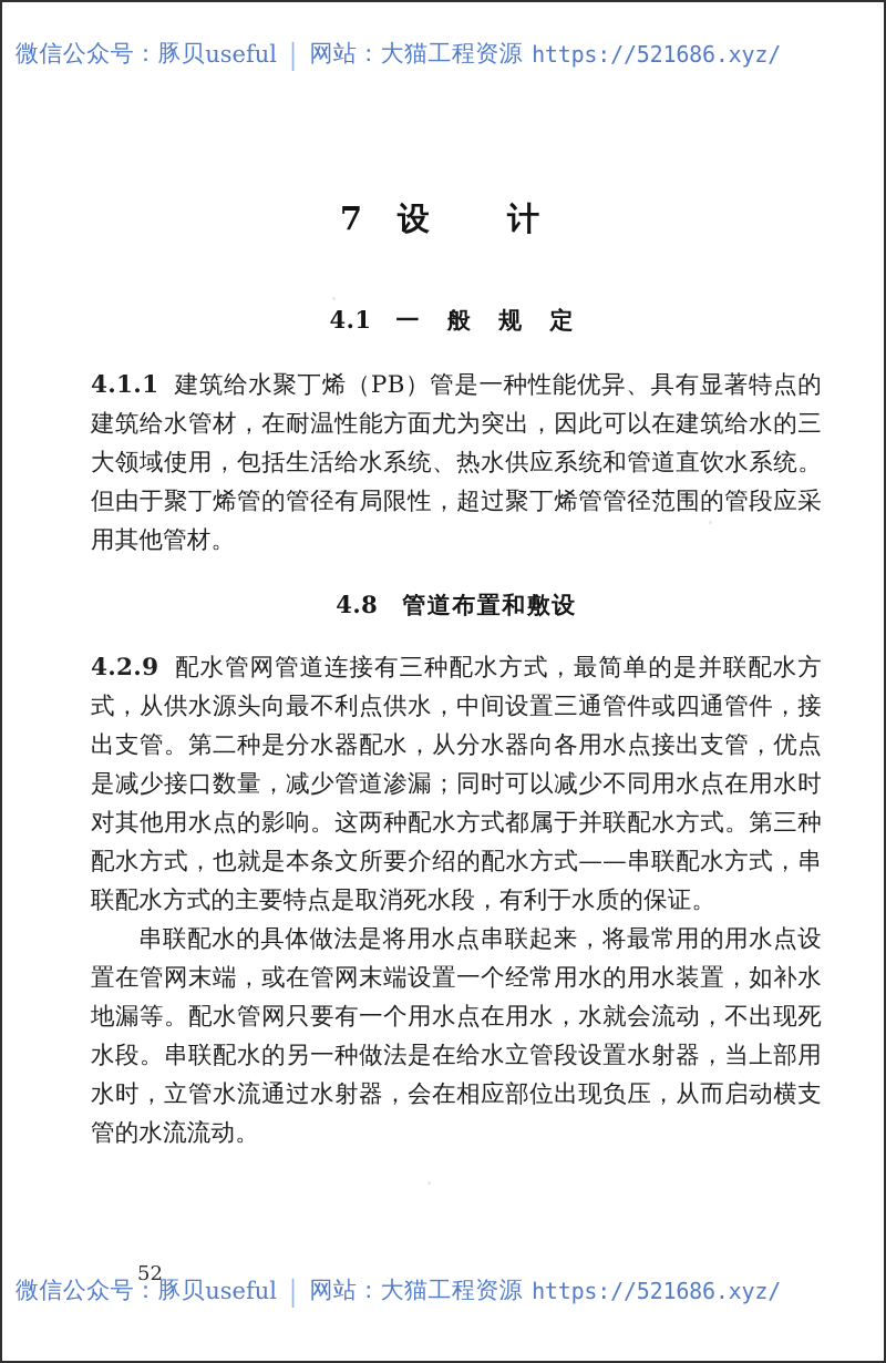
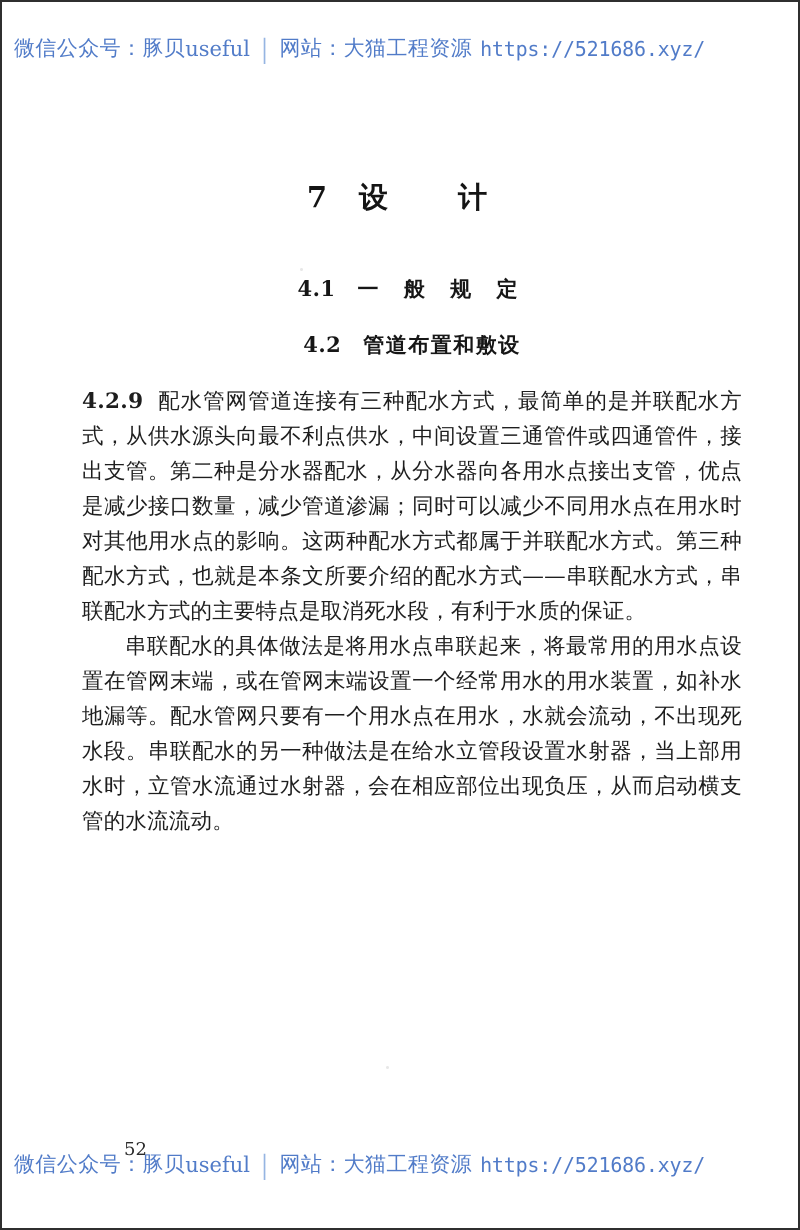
  微信公众号：
  豚贝
  useful
  |
  网站：
  大猫工程资源
  https://521686.xyz/
  7 设 计
  4.1 一 般 规 定
- 4.1.1 建筑给水聚丁烯（PB）管是一种性能优异、具有显著特点的建筑给水管材，在耐温性能方面尤为突出，因此可以在建筑给水的三大领域使用，包括生活给水系统、热水供应系统和管道直饮水系统。但由于聚丁烯管的管径有局限性，超过聚丁烯管管径范围的管段应采用其他管材。
- 4.8 管道布置和敷设
+ 4.2 管道布置和敷设
  4.2.9 配水管网管道连接有三种配水方式，最简单的是并联配水方式，从供水源头向最不利点供水，中间设置三通管件或四通管件，接出支管。第二种是分水器配水，从分水器向各用水点接出支管，优点是减少接口数量，减少管道渗漏；同时可以减少不同用水点在用水时对其他用水点的影响。这两种配水方式都属于并联配水方式。第三种配水方式，也就是本条文所要介绍的配水方式——串联配水方式，串联配水方式的主要特点是取消死水段，有利于水质的保证。
  串联配水的具体做法是将用水点串联起来，将最常用的用水点设置在管网末端，或在管网末端设置一个经常用水的用水装置，如补水地漏等。配水管网只要有一个用水点在用水，水就会流动，不出现死水段。串联配水的另一种做法是在给水立管段设置水射器，当上部用水时，立管水流通过水射器，会在相应部位出现负压，从而启动横支管的水流流动。
  52
  微信公众号：
  豚贝
  useful
  |
  网站：
  大猫工程资源
  https://521686.xyz/
